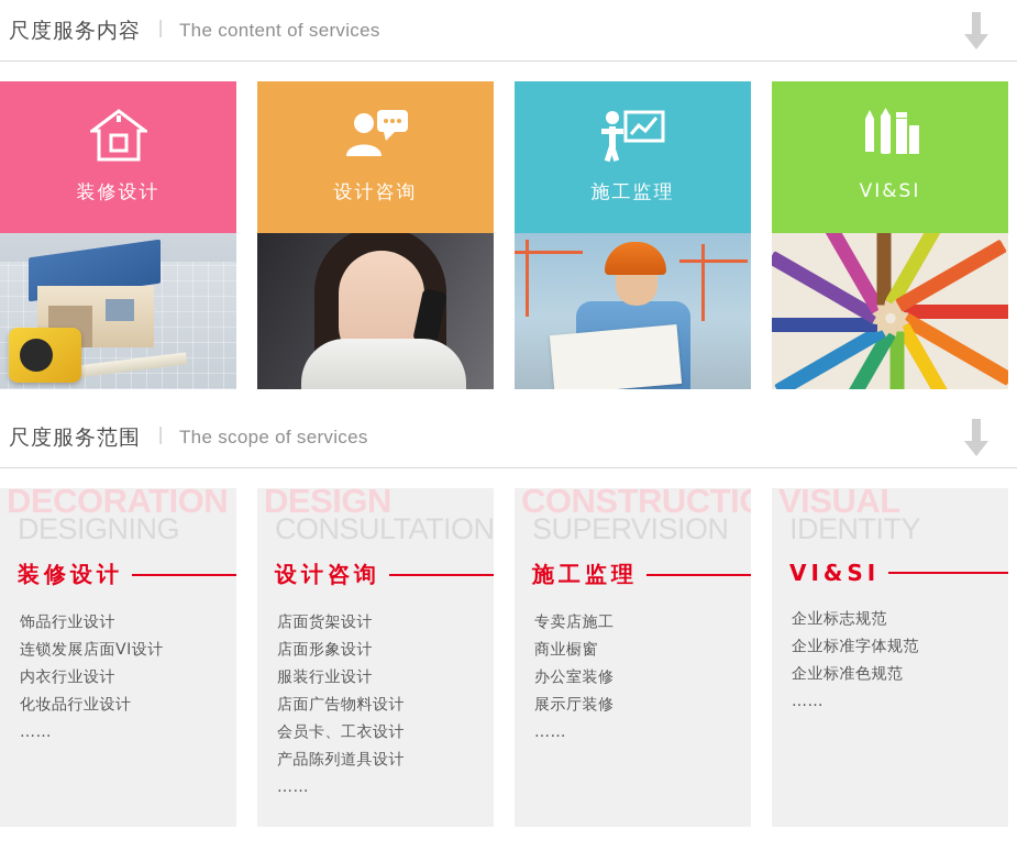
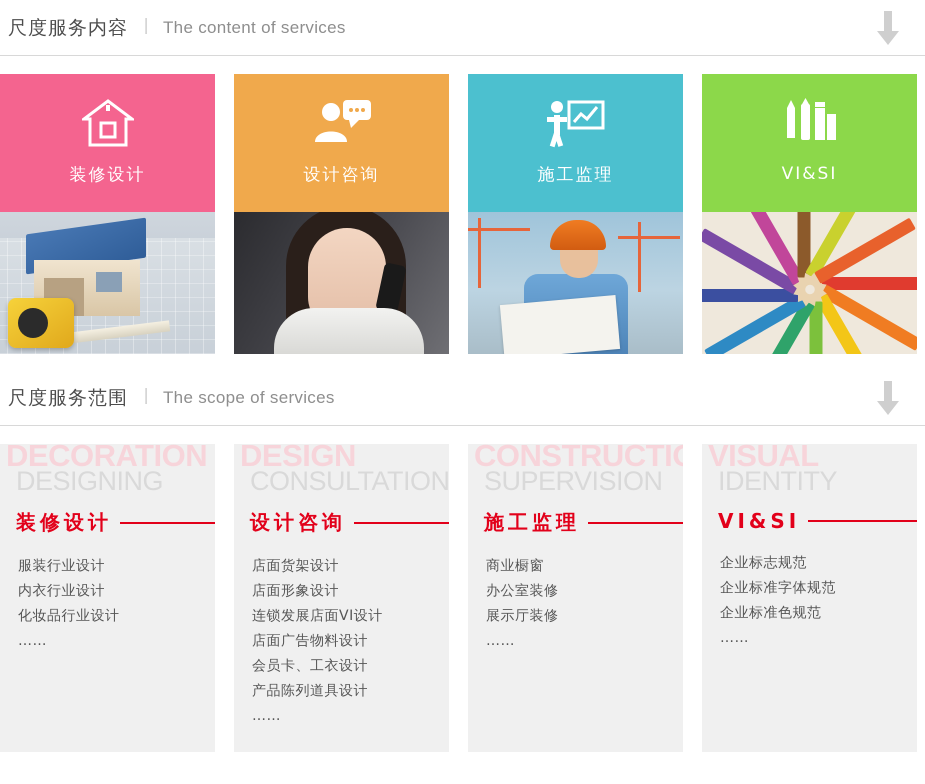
  尺度服务内容
  丨
  The content of services
  装修设计
  设计咨询
  施工监理
  VI&SI
  尺度服务范围
  丨
  The scope of services
  DECORATION
  DESIGNING
  装修设计
- 饰品行业设计
- 连锁发展店面VI设计
+ 服装行业设计
  内衣行业设计
  化妆品行业设计
  ……
  DESIGN
  CONSULTATION
  设计咨询
  店面货架设计
  店面形象设计
- 服装行业设计
+ 连锁发展店面VI设计
  店面广告物料设计
  会员卡、工衣设计
  产品陈列道具设计
  ……
  CONSTRUCTI
  SUPERVISION
  施工监理
- 专卖店施工
  商业橱窗
  办公室装修
  展示厅装修
  ……
  VISUAL
  IDENTITY
  VI&SI
  企业标志规范
  企业标准字体规范
  企业标准色规范
  ……
